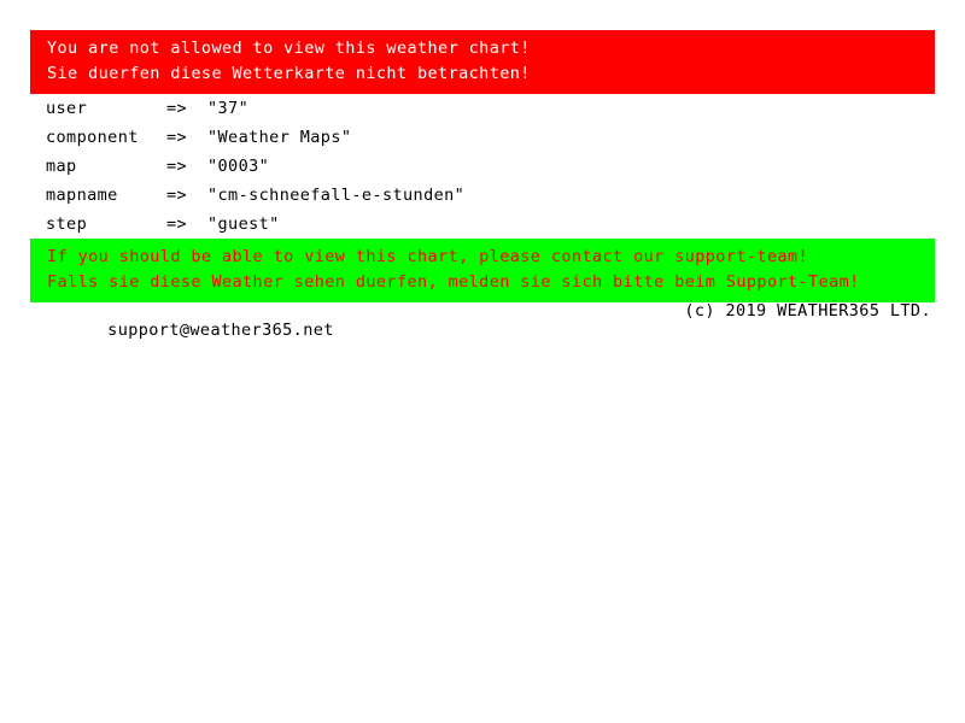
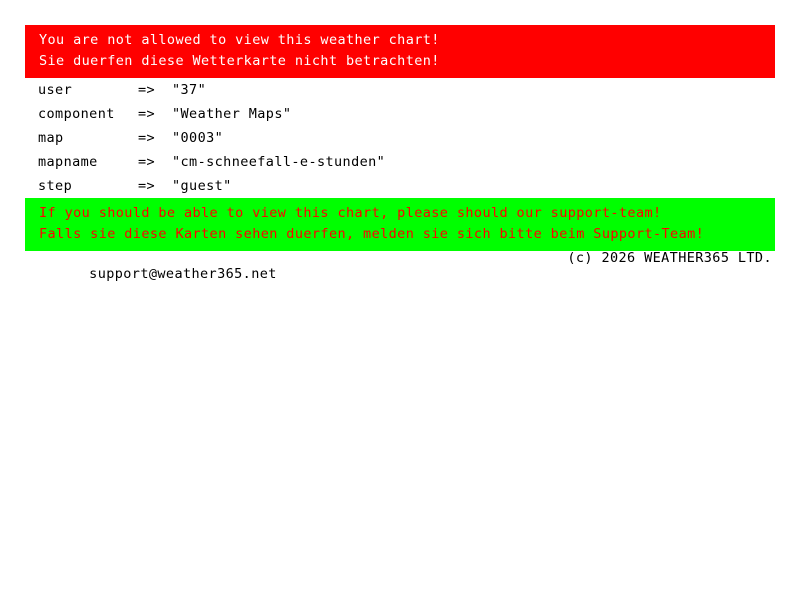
  You are not allowed to view this weather chart!
  Sie duerfen diese Wetterkarte nicht betrachten!
  user	=>	"37"
  component	=>	"Weather Maps"
  map	=>	"0003"
  mapname	=>	"cm-schneefall-e-stunden"
  step	=>	"guest"
- If you should be able to view this chart, please contact our support-team!
+ If you should be able to view this chart, please should our support-team!
- Falls sie diese Weather sehen duerfen, melden sie sich bitte beim Support-Team!
+ Falls sie diese Karten sehen duerfen, melden sie sich bitte beim Support-Team!
  support@weather365.net
- (c) 2019 WEATHER365 LTD.
+ (c) 2026 WEATHER365 LTD.
